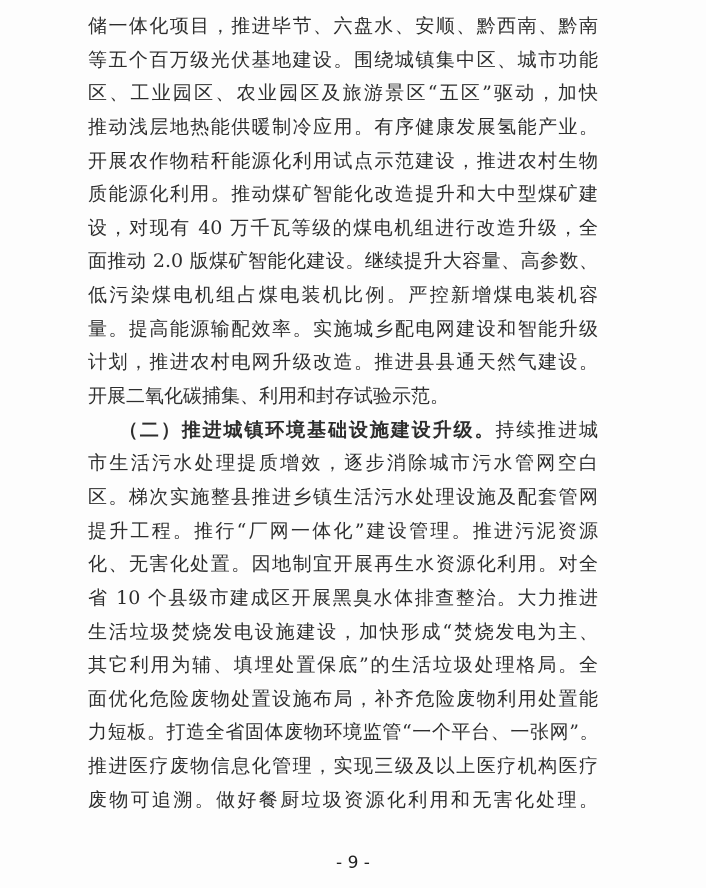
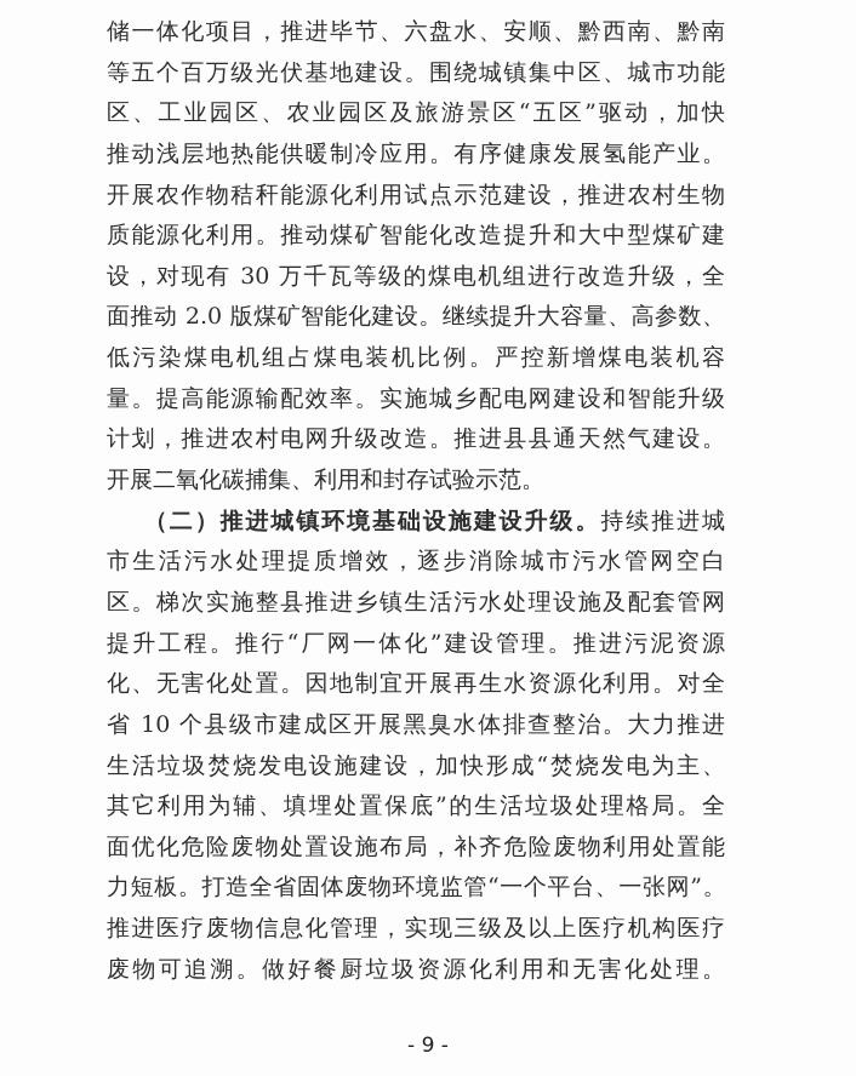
  储一体化项目，推进毕节、六盘水、安顺、黔西南、黔南
  等五个百万级光伏基地建设。围绕城镇集中区、城市功能
  区、工业园区、农业园区及旅游景区“五区”驱动，加快
  推动浅层地热能供暖制冷应用。有序健康发展氢能产业。
  开展农作物秸秆能源化利用试点示范建设，推进农村生物
  质能源化利用。推动煤矿智能化改造提升和大中型煤矿建
- 设，对现有 40 万千瓦等级的煤电机组进行改造升级，全
+ 设，对现有 30 万千瓦等级的煤电机组进行改造升级，全
  面推动 2.0 版煤矿智能化建设。继续提升大容量、高参数、
  低污染煤电机组占煤电装机比例。严控新增煤电装机容
  量。提高能源输配效率。实施城乡配电网建设和智能升级
  计划，推进农村电网升级改造。推进县县通天然气建设。
  开展二氧化碳捕集、利用和封存试验示范。
  （二）推进城镇环境基础设施建设升级。持续推进城
  市生活污水处理提质增效，逐步消除城市污水管网空白
  区。梯次实施整县推进乡镇生活污水处理设施及配套管网
  提升工程。推行“厂网一体化”建设管理。推进污泥资源
  化、无害化处置。因地制宜开展再生水资源化利用。对全
  省 10 个县级市建成区开展黑臭水体排查整治。大力推进
  生活垃圾焚烧发电设施建设，加快形成“焚烧发电为主、
  其它利用为辅、填埋处置保底”的生活垃圾处理格局。全
  面优化危险废物处置设施布局，补齐危险废物利用处置能
  力短板。打造全省固体废物环境监管“一个平台、一张网”。
  推进医疗废物信息化管理，实现三级及以上医疗机构医疗
  废物可追溯。做好餐厨垃圾资源化利用和无害化处理。
  - 9 -
